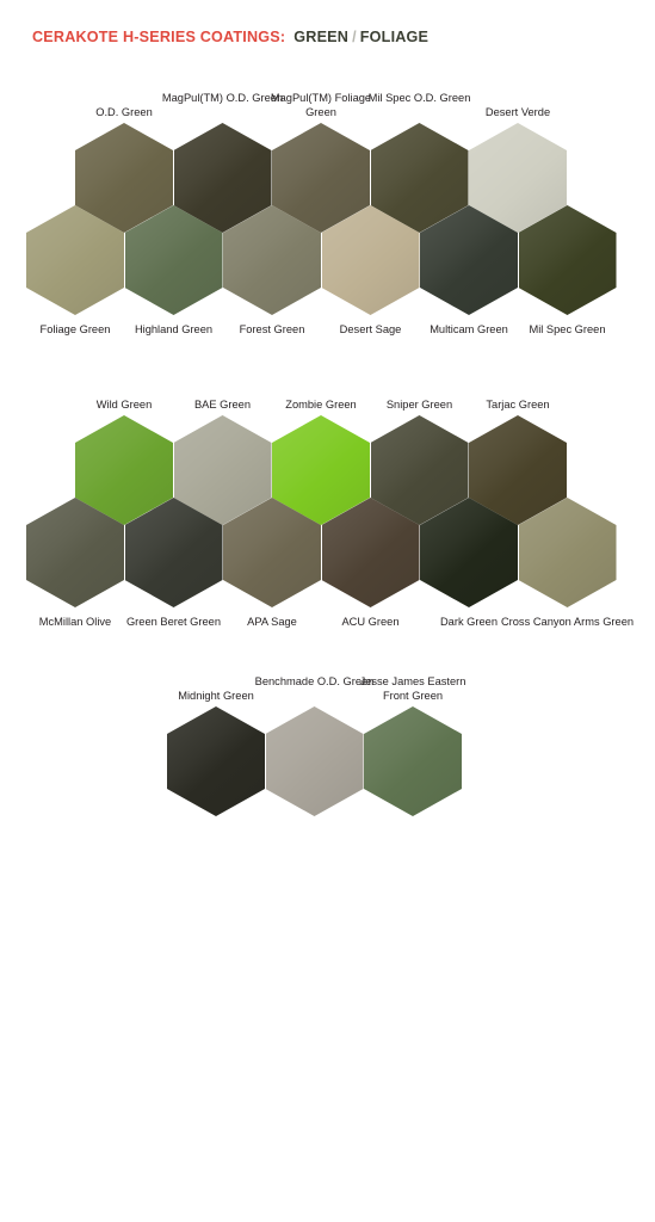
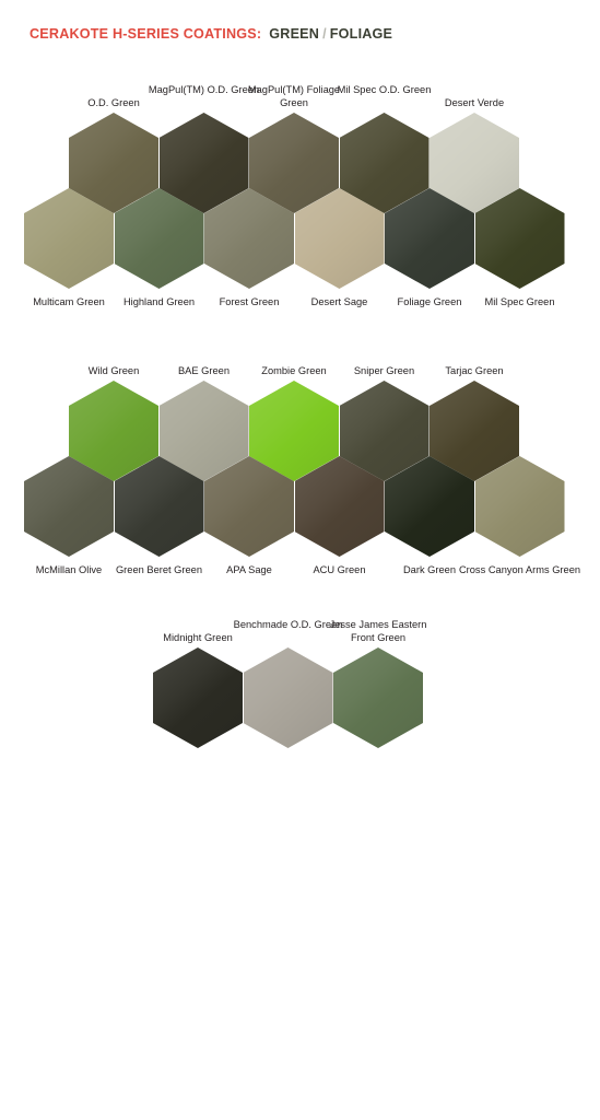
  CERAKOTE H-SERIES COATINGS: GREEN / FOLIAGE
  O.D. Green
  MagPul(TM) O.D. Green
  MagPul(TM) Foliage Green
  Mil Spec O.D. Green
  Desert Verde
- Foliage Green
+ Multicam Green
  Highland Green
  Forest Green
  Desert Sage
- Multicam Green
+ Foliage Green
  Mil Spec Green
  Wild Green
  BAE Green
  Zombie Green
  Sniper Green
  Tarjac Green
  McMillan Olive
  Green Beret Green
  APA Sage
  ACU Green
  Dark Green
  Cross Canyon Arms Green
  Midnight Green
  Benchmade O.D. Green
  Jesse James Eastern Front Green
